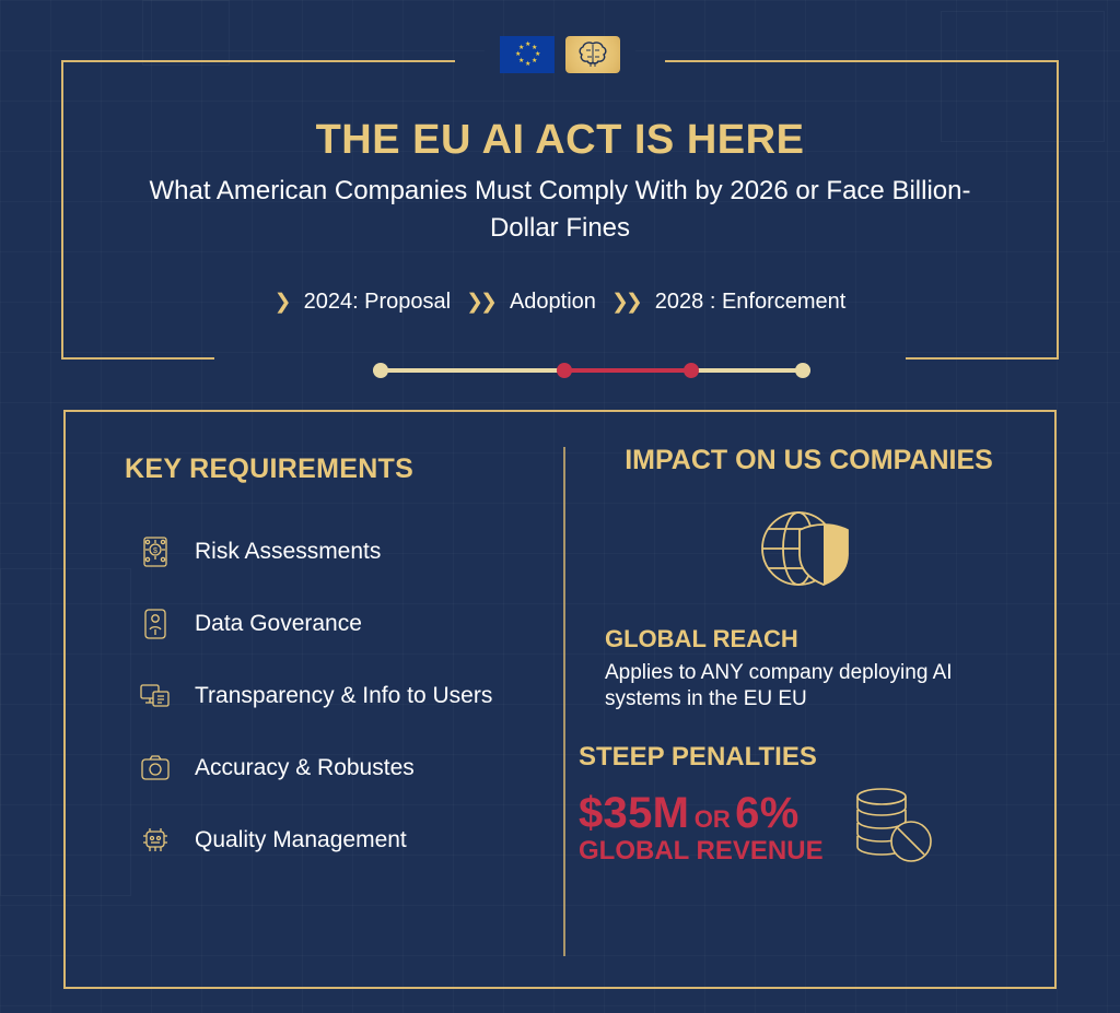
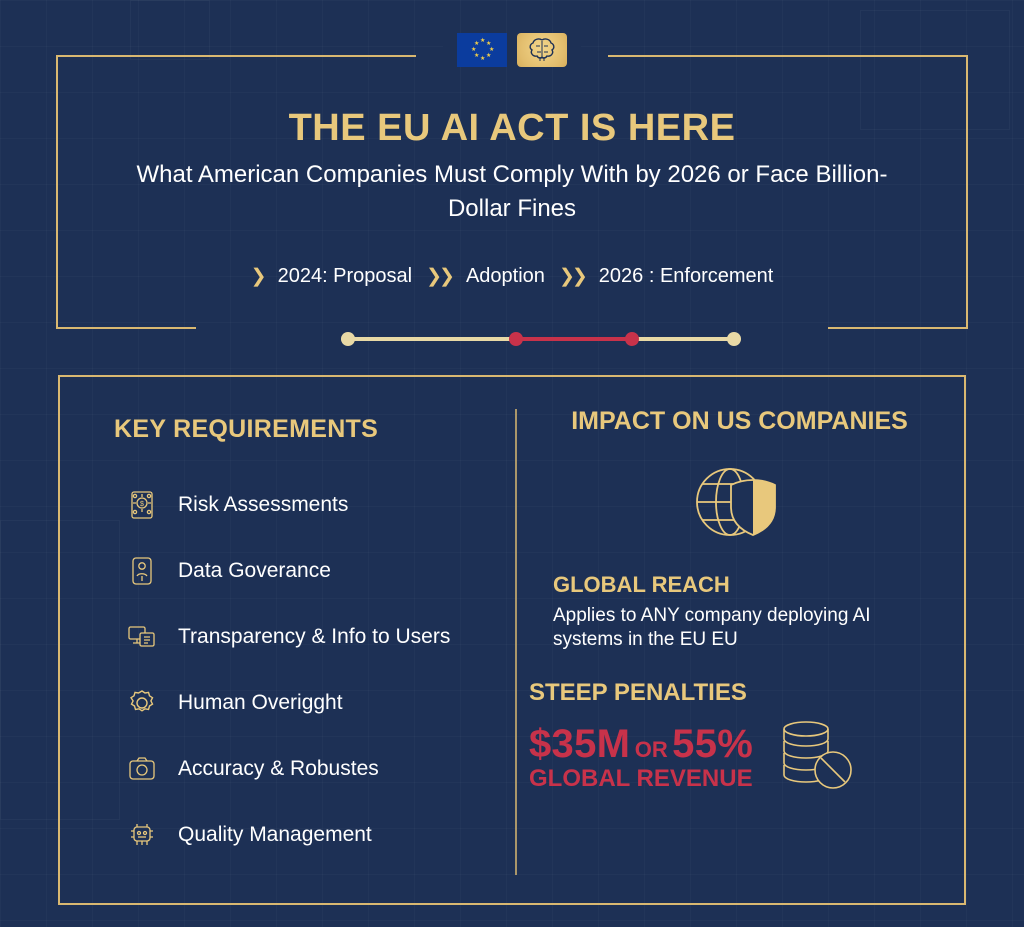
  THE EU AI ACT IS HERE
  What American Companies Must Comply With by 2026 or Face Billion-Dollar Fines
  ❯
  2024: Proposal
  ❯❯
  Adoption
  ❯❯
- 2028 : Enforcement
+ 2026 : Enforcement
  KEY REQUIREMENTS
  Risk Assessments
  Data Goverance
  Transparency & Info to Users
+ Human Overigght
  Accuracy & Robustes
  Quality Management
  IMPACT ON US COMPANIES
  GLOBAL REACH
  Applies to ANY company deploying AI systems in the EU EU
  STEEP PENALTIES
- $35M OR 6%
+ $35M OR 55%
  GLOBAL REVENUE
